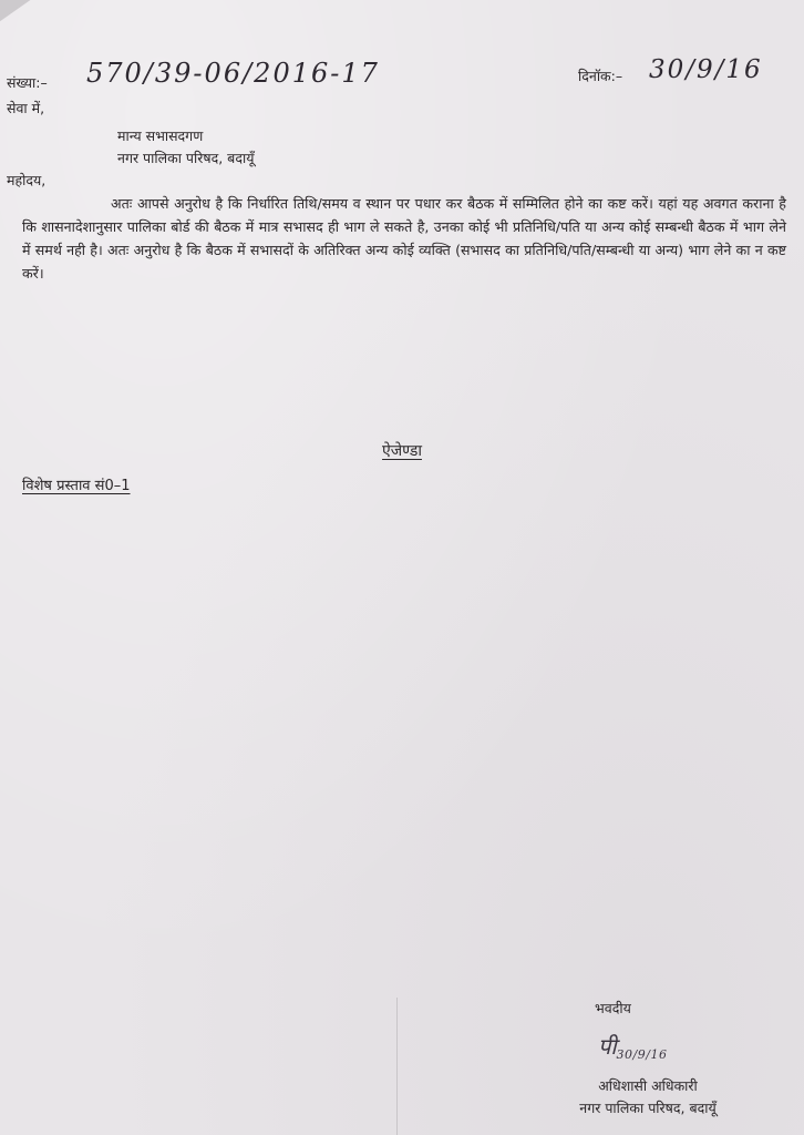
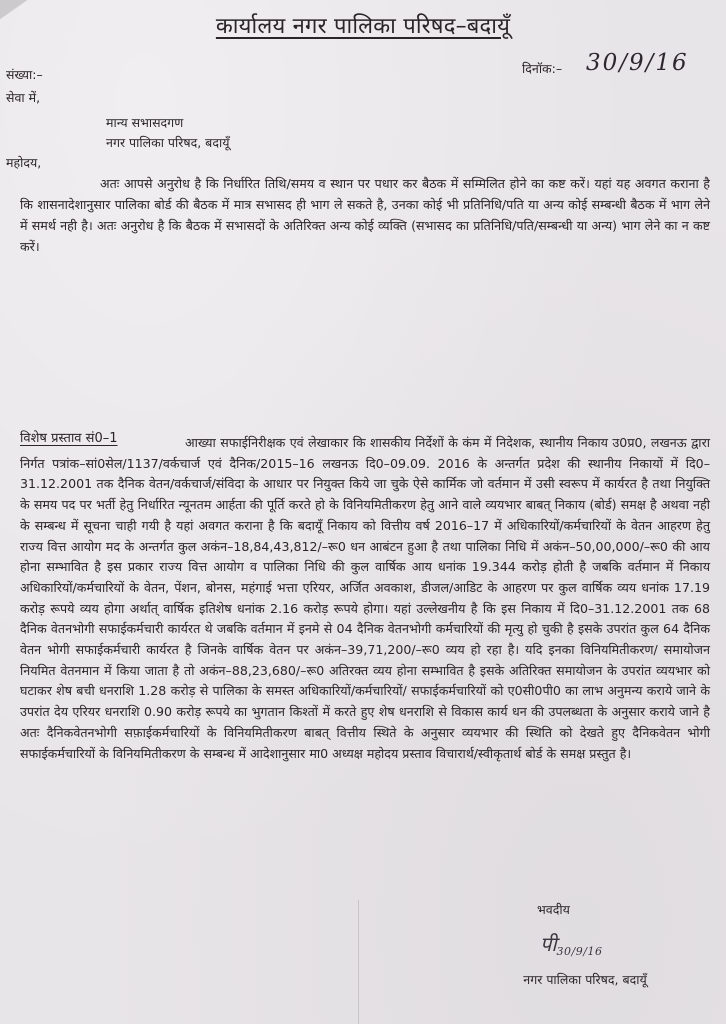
+ कार्यालय नगर पालिका परिषद–बदायूँ
  संख्या:–
- 570/39-06/2016-17
  दिनॉक:–
  30/9/16
  सेवा में,
  मान्य सभासदगण
  नगर पालिका परिषद, बदायूँ
  महोदय,
  अतः आपसे अनुरोध है कि निर्धारित तिथि/समय व स्थान पर पधार कर बैठक में सम्मिलित होने का कष्ट करें। यहां यह अवगत कराना है कि शासनादेशानुसार पालिका बोर्ड की बैठक में मात्र सभासद ही भाग ले सकते है, उनका कोई भी प्रतिनिधि/पति या अन्य कोई सम्बन्धी बैठक में भाग लेने में समर्थ नही है। अतः अनुरोध है कि बैठक में सभासदों के अतिरिक्त अन्य कोई व्यक्ति (सभासद का प्रतिनिधि/पति/सम्बन्धी या अन्य) भाग लेने का न कष्ट करें।
- ऐजेण्डा
  विशेष प्रस्ताव सं0–1
+ आख्या सफाईनिरीक्षक एवं लेखाकार कि शासकीय निर्देशों के कंम में निदेशक, स्थानीय निकाय उ0प्र0, लखनऊ द्वारा निर्गत पत्रांक–सां0सेल/1137/वर्कचार्ज एवं दैनिक/2015–16 लखनऊ दि0–09.09. 2016 के अन्तर्गत प्रदेश की स्थानीय निकायों में दि0–31.12.2001 तक दैनिक वेतन/वर्कचार्ज/संविदा के आधार पर नियुक्त किये जा चुके ऐसे कार्मिक जो वर्तमान में उसी स्वरूप में कार्यरत है तथा नियुक्ति के समय पद पर भर्ती हेतु निर्धारित न्यूनतम आर्हता की पूर्ति करते हो के विनियमितीकरण हेतु आने वाले व्ययभार बाबत् निकाय (बोर्ड) समक्ष है अथवा नही के सम्बन्ध में सूचना चाही गयी है यहां अवगत कराना है कि बदायूँ निकाय को वित्तीय वर्ष 2016–17 में अधिकारियों/कर्मचारियों के वेतन आहरण हेतु राज्य वित्त आयोग मद के अन्तर्गत कुल अकंन–18,84,43,812/–रू0 धन आबंटन हुआ है तथा पालिका निधि में अकंन–50,00,000/–रू0 की आय होना सम्भावित है इस प्रकार राज्य वित्त आयोग व पालिका निधि की कुल वार्षिक आय धनांक 19.344 करोड़ होती है जबकि वर्तमान में निकाय अधिकारियों/कर्मचारियों के वेतन, पेंशन, बोनस, महंगाई भत्ता एरियर, अर्जित अवकाश, डीजल/आडिट के आहरण पर कुल वार्षिक व्यय धनांक 17.19 करोड़ रूपये व्यय होगा अर्थात् वार्षिक इतिशेष धनांक 2.16 करोड़ रूपये होगा। यहां उल्लेखनीय है कि इस निकाय में दि0–31.12.2001 तक 68 दैनिक वेतनभोगी सफाईकर्मचारी कार्यरत थे जबकि वर्तमान में इनमे से 04 दैनिक वेतनभोगी कर्मचारियों की मृत्यु हो चुकी है इसके उपरांत कुल 64 दैनिक वेतन भोगी सफाईकर्मचारी कार्यरत है जिनके वार्षिक वेतन पर अकंन–39,71,200/–रू0 व्यय हो रहा है। यदि इनका विनियमितीकरण/ समायोजन नियमित वेतनमान में किया जाता है तो अकंन–88,23,680/–रू0 अतिरक्त व्यय होना सम्भावित है इसके अतिरिक्त समायोजन के उपरांत व्ययभार को घटाकर शेष बची धनराशि 1.28 करोड़ से पालिका के समस्त अधिकारियों/कर्मचारियों/ सफाईकर्मचारियों को ए0सी0पी0 का लाभ अनुमन्य कराये जाने के उपरांत देय एरियर धनराशि 0.90 करोड़ रूपये का भुगतान किश्तों में करते हुए शेष धनराशि से विकास कार्य धन की उपलब्धता के अनुसार कराये जाने है अतः दैनिकवेतनभोगी सफ़ाईकर्मचारियों के विनियमितीकरण बाबत् वित्तीय स्थिते के अनुसार व्ययभार की स्थिति को देखते हुए दैनिकवेतन भोगी सफाईकर्मचारियों के विनियमितीकरण के सम्बन्ध में आदेशानुसार मा0 अध्यक्ष महोदय प्रस्ताव विचारार्थ/स्वीकृतार्थ बोर्ड के समक्ष प्रस्तुत है।
  भवदीय
  पी30/9/16
- अधिशासी अधिकारी
  नगर पालिका परिषद, बदायूँ
